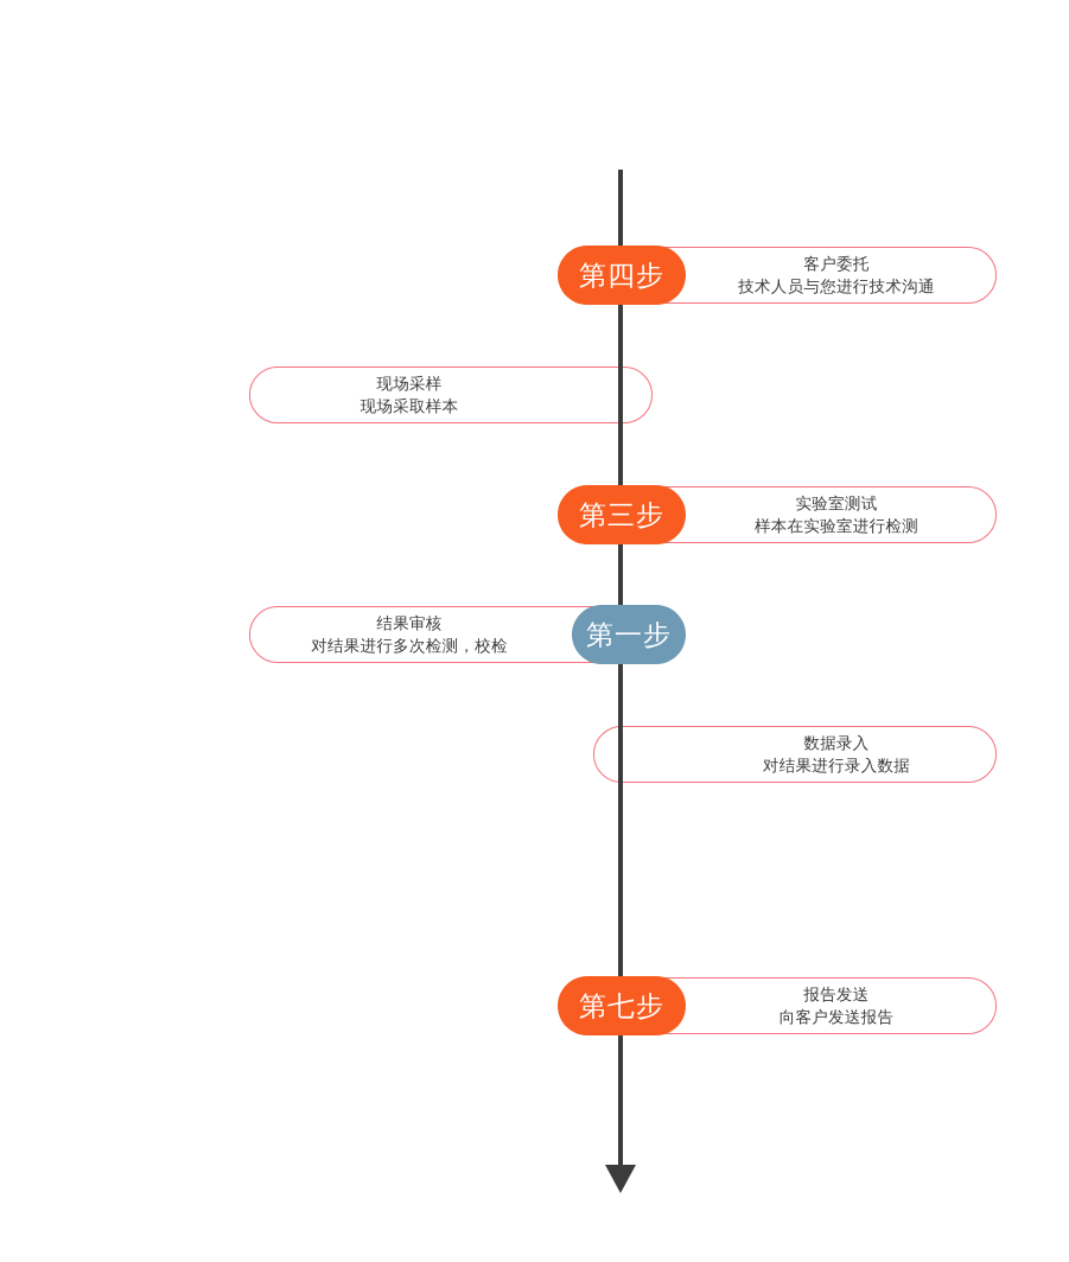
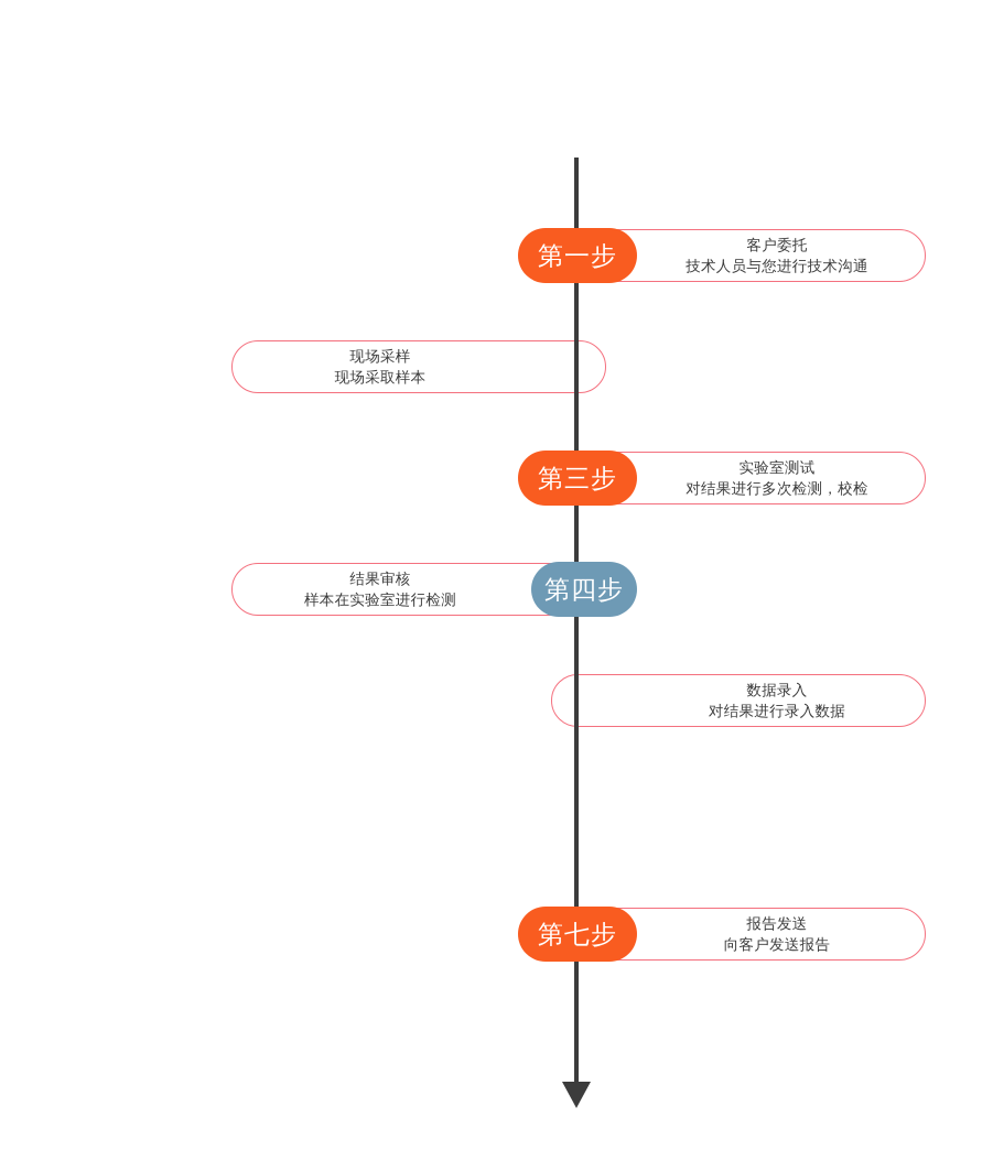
  客户委托
  技术人员与您进行技术沟通
- 第四步
+ 第一步
  现场采样
  现场采取样本
  实验室测试
- 样本在实验室进行检测
+ 对结果进行多次检测，校检
  第三步
  结果审核
- 对结果进行多次检测，校检
+ 样本在实验室进行检测
- 第一步
+ 第四步
  数据录入
  对结果进行录入数据
  报告发送
  向客户发送报告
  第七步
